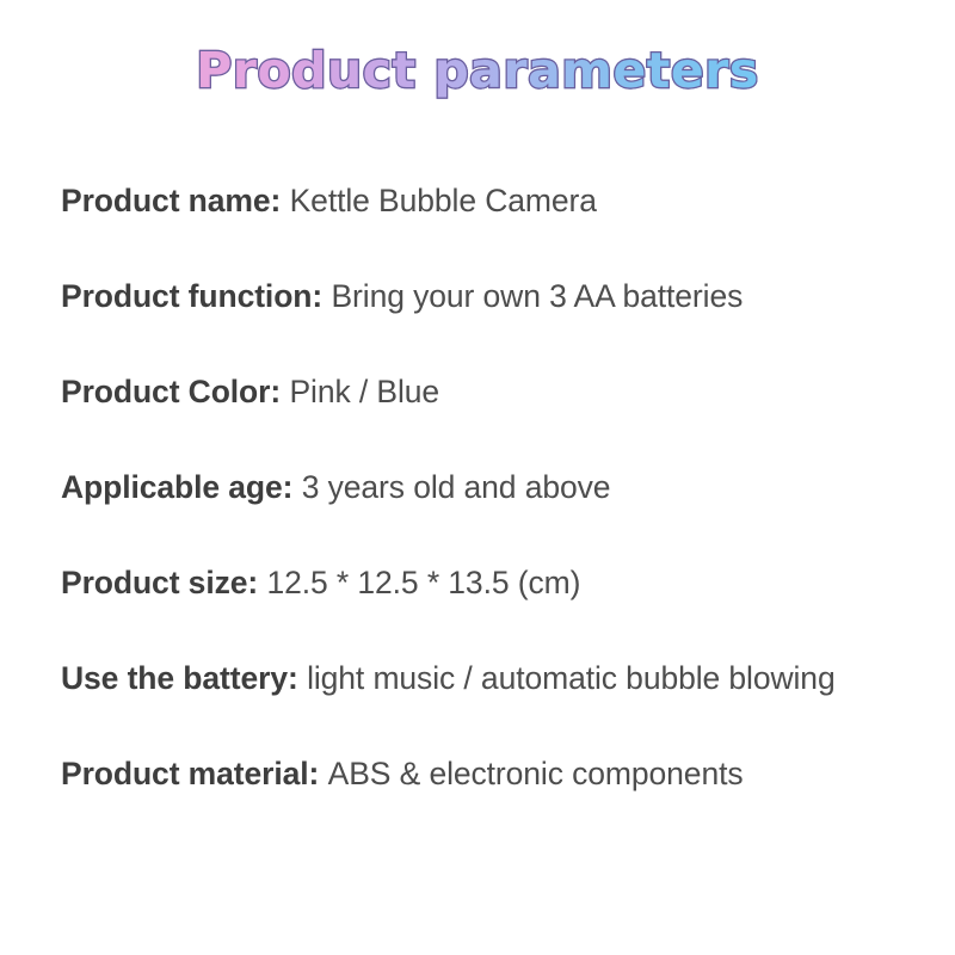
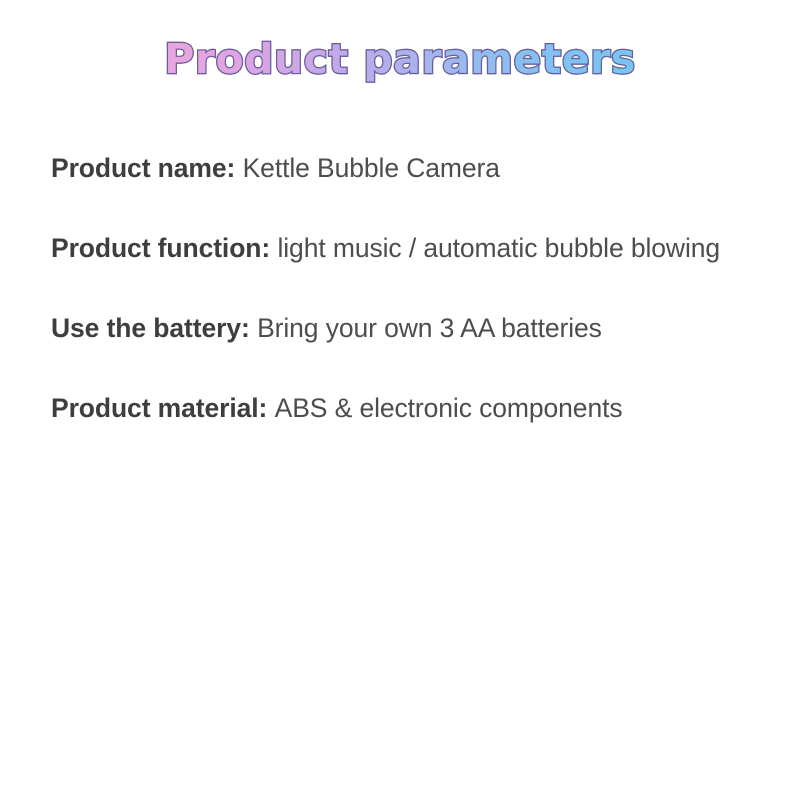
  Product parameters
  Product name: Kettle Bubble Camera
- Product function: Bring your own 3 AA batteries
+ Product function: light music / automatic bubble blowing
- Product Color: Pink / Blue
- Applicable age: 3 years old and above
- Product size: 12.5 * 12.5 * 13.5 (cm)
- Use the battery: light music / automatic bubble blowing
+ Use the battery: Bring your own 3 AA batteries
  Product material: ABS & electronic components
